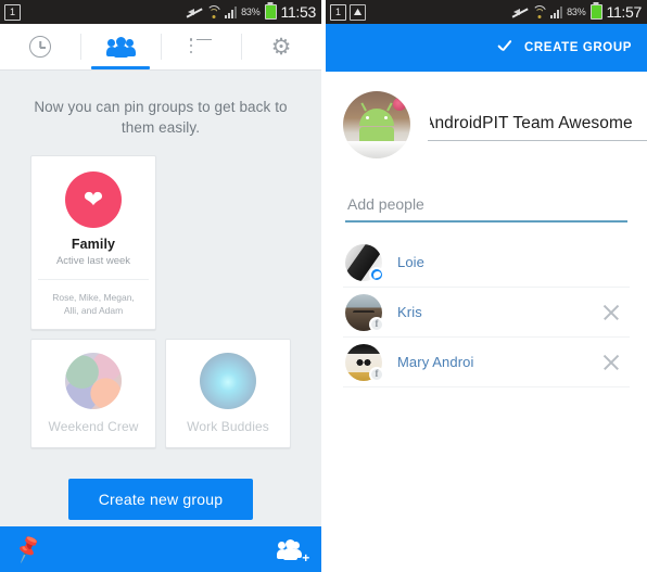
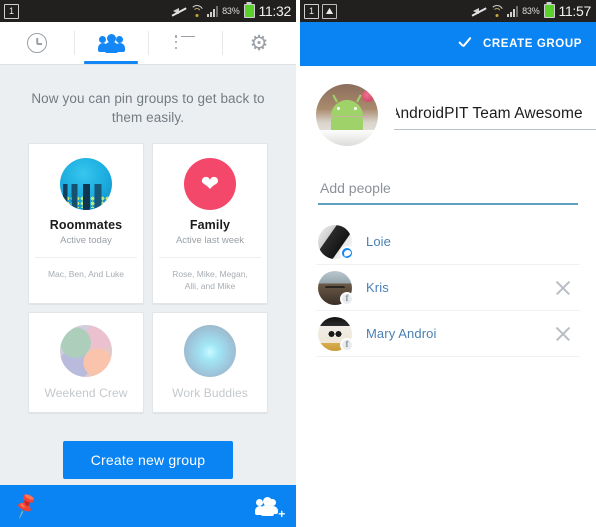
  1
  83%
- 11:53
+ 11:32
  ⚙
  Now you can pin groups to get back to them easily.
+ Roommates
+ Active today
+ Mac, Ben, And Luke
  ❤
  Family
  Active last week
- Rose, Mike, Megan, Alli, and Adam
+ Rose, Mike, Megan, Alli, and Mike
  Weekend Crew
  Work Buddies
  Create new group
  +
  1
  ⛰
  83%
  11:57
  CREATE GROUP
  AndroidPIT Team Awesome
  Add people
  Loie
  f
  Kris
  f
  Mary Androi
